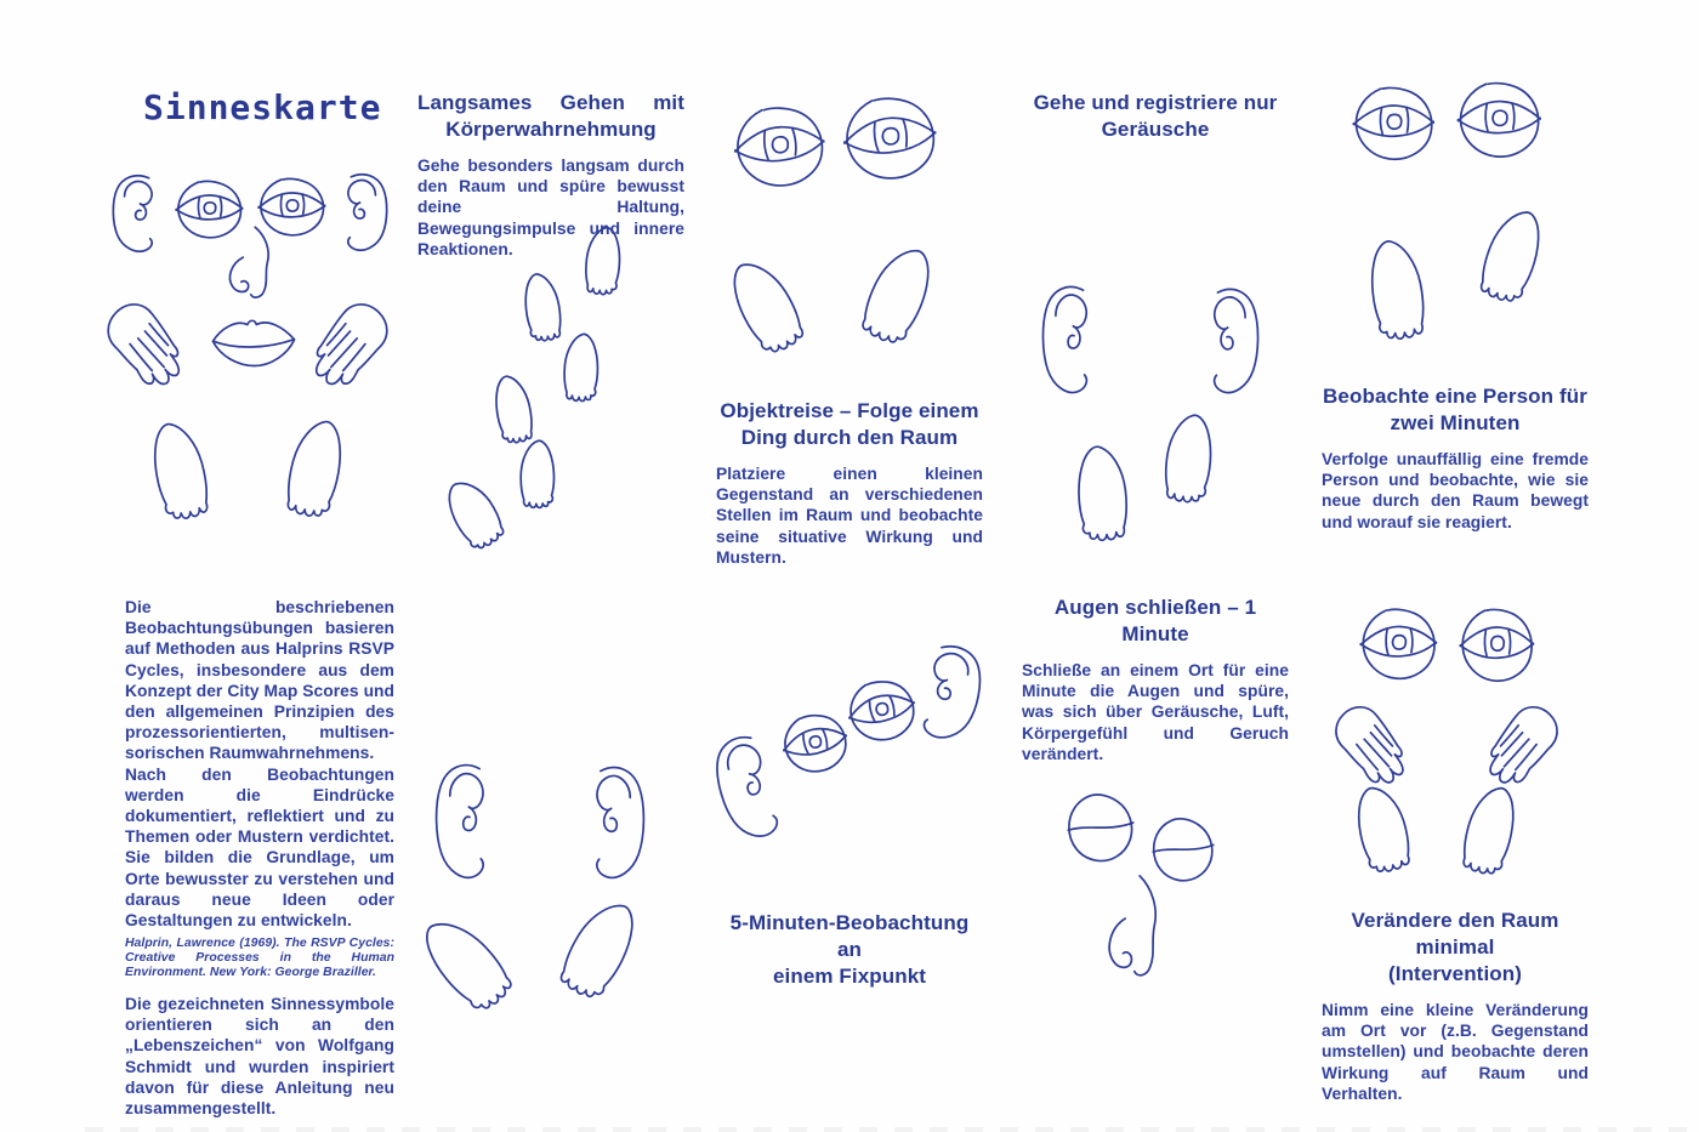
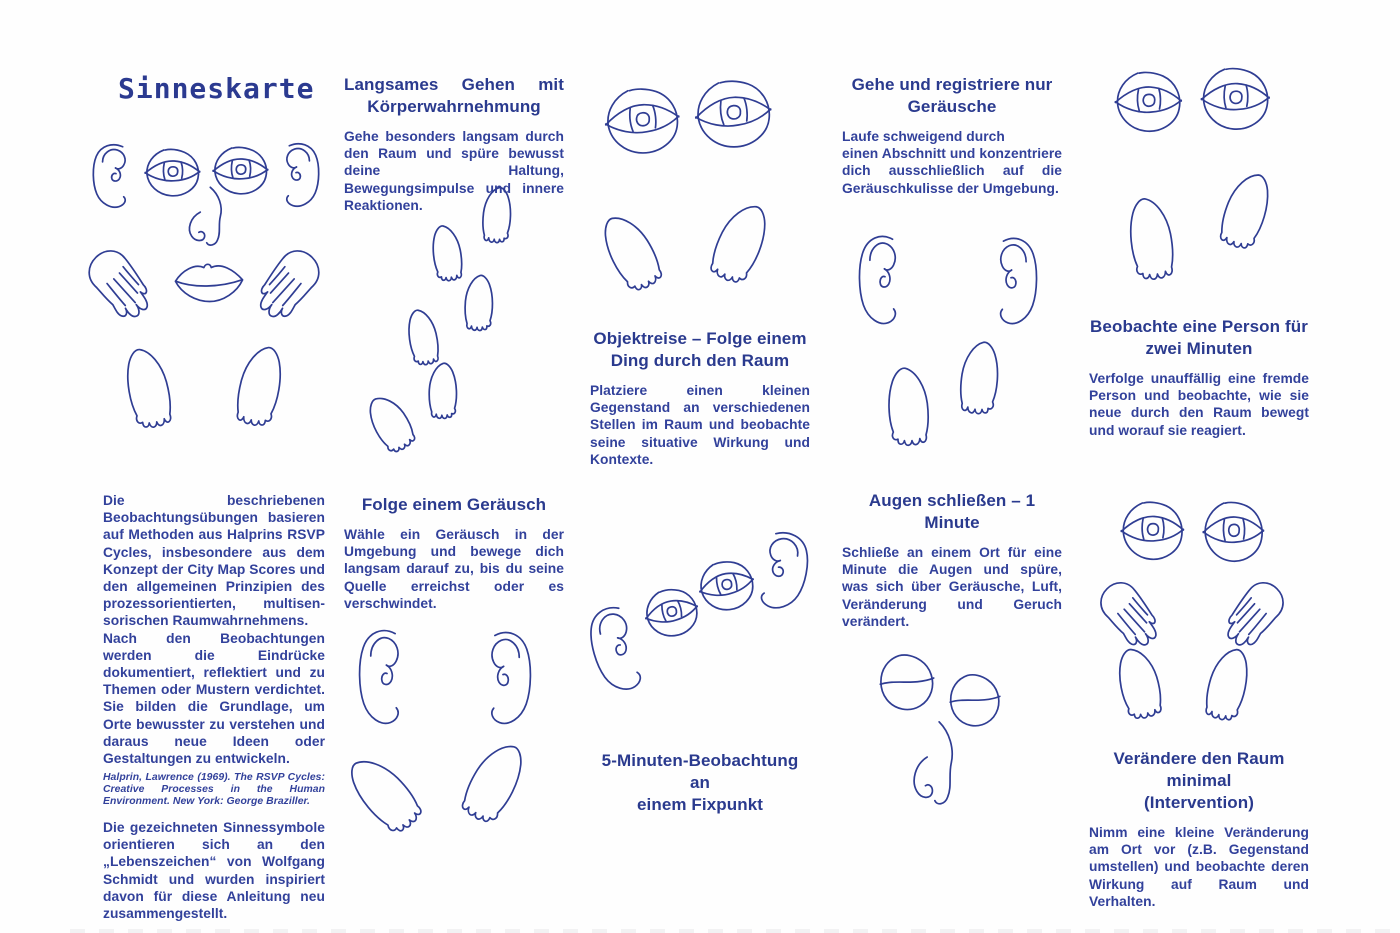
  Sinneskarte
  Langsames Gehen mit
  Körperwahrnehmung
  Gehe besonders langsam durch den Raum und spüre bewusst deine Haltung, Bewegungsimpulse ud innere Reaktionen.
  Objektreise – Folge einem
  Ding durch den Raum
- Platziere einen kleinen Gegenstand an verschiedenen Stellen im Raum und beobachte seine situative Wirkung und Mustern.
+ Platziere einen kleinen Gegenstand an verschiedenen Stellen im Raum und beobachte seine situative Wirkung und Kontexte.
  Gehe und registriere nur
  Geräusche
+ Laufe schweigend durch
+ einen Abschnitt und konzentriere dich ausschließlich auf die Geräuschkulisse der Umgebung.
  Beobachte eine Person für
  zwei Minuten
  Verfolge unauffällig eine fremde Person und beobachte, wie sie neue durch den Raum bewegt und worauf sie reagiert.
  Die beschriebenen Beobachtungs­übungen basieren auf Methoden aus Halprins RSVP Cycles, insbesondere aus dem Konzept der City Map Scores und den allgemeinen Prinzipi­en des prozessorientierten, multisen­sorischen Raumwahrnehmens.
  Nach den Beobachtungen werden die Eindrücke dokumentiert, reflektiert und zu Themen oder Mustern verdichtet. Sie bilden die Grundlage, um Orte bewusster zu verstehen und daraus neue Ideen oder Gestaltungen zu entwickeln.
  Halprin, Lawrence (1969). The RSVP Cycles: Creati­ve Processes in the Human Environment. New York: George Braziller.
  Die gezeichneten Sinnessymbole orientieren sich an den „Lebenszei­chen“ von Wolfgang Schmidt und wurden inspiriert davon für diese Anleitung neu zusammengestellt.
+ Folge einem Geräusch
+ Wähle ein Geräusch in der Umgebung und bewege dich langsam darauf zu, bis du seine Quelle erreichst oder es verschwindet.
  5-Minuten-Beobachtung an
  einem Fixpunkt
  Augen schließen – 1 Minute
- Schließe an einem Ort für eine Minute die Augen und spüre, was sich über Geräusche, Luft, Körpergefühl und Geruch verändert.
+ Schließe an einem Ort für eine Minute die Augen und spüre, was sich über Geräusche, Luft, Veränderung und Geruch verändert.
  Verändere den Raum minimal
  (Intervention)
  Nimm eine kleine Veränderung am Ort vor (z.B. Gegenstand umstellen) und beobachte deren Wirkung auf Raum und Verhalten.
